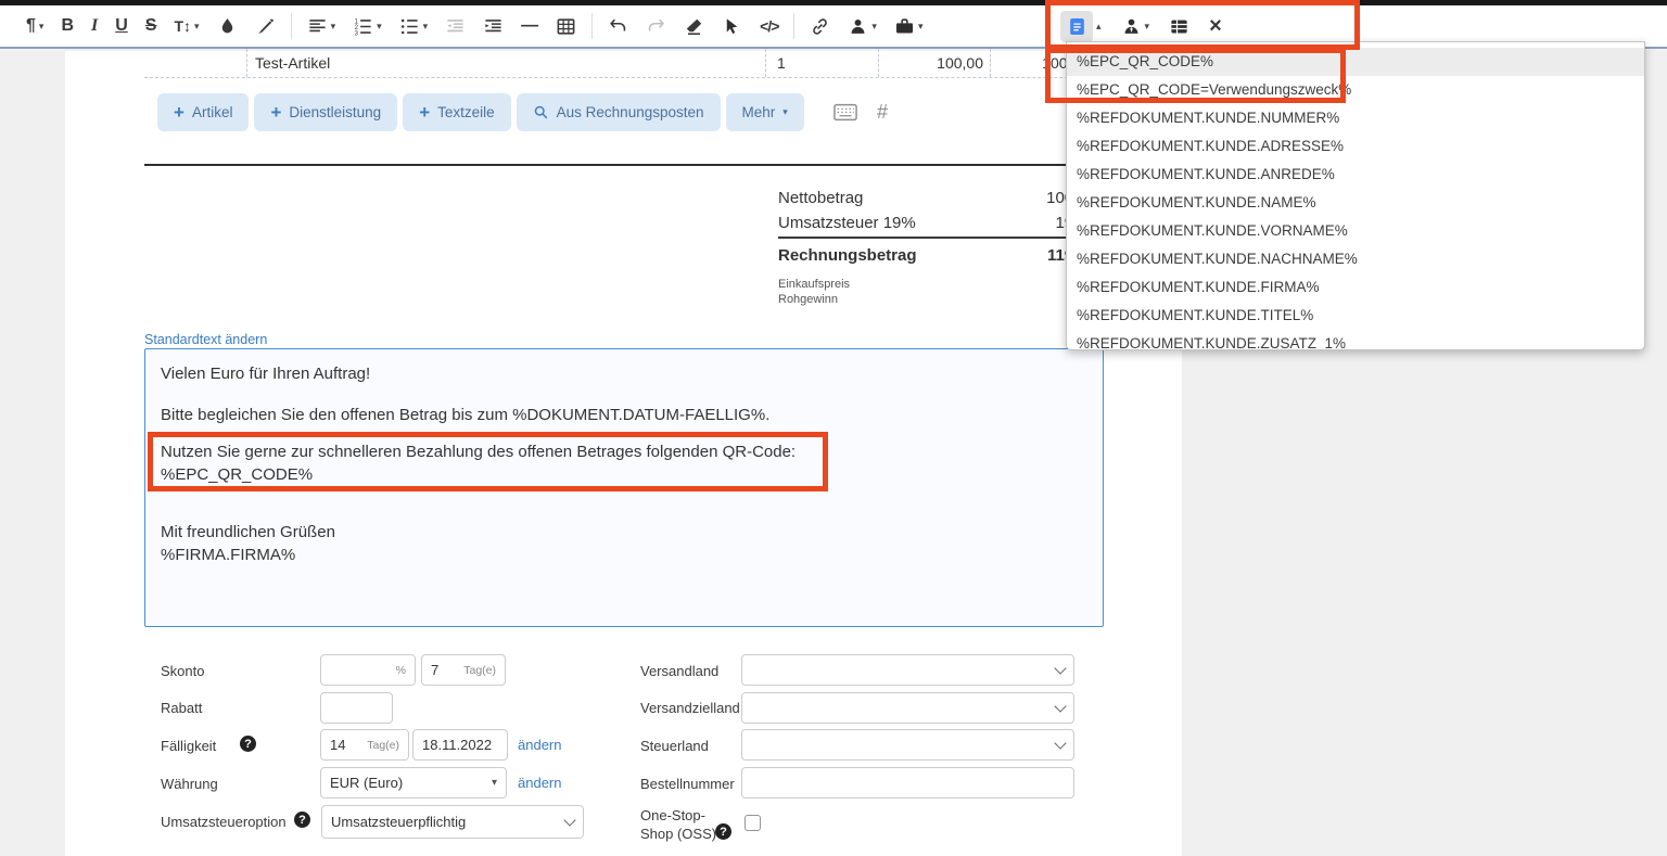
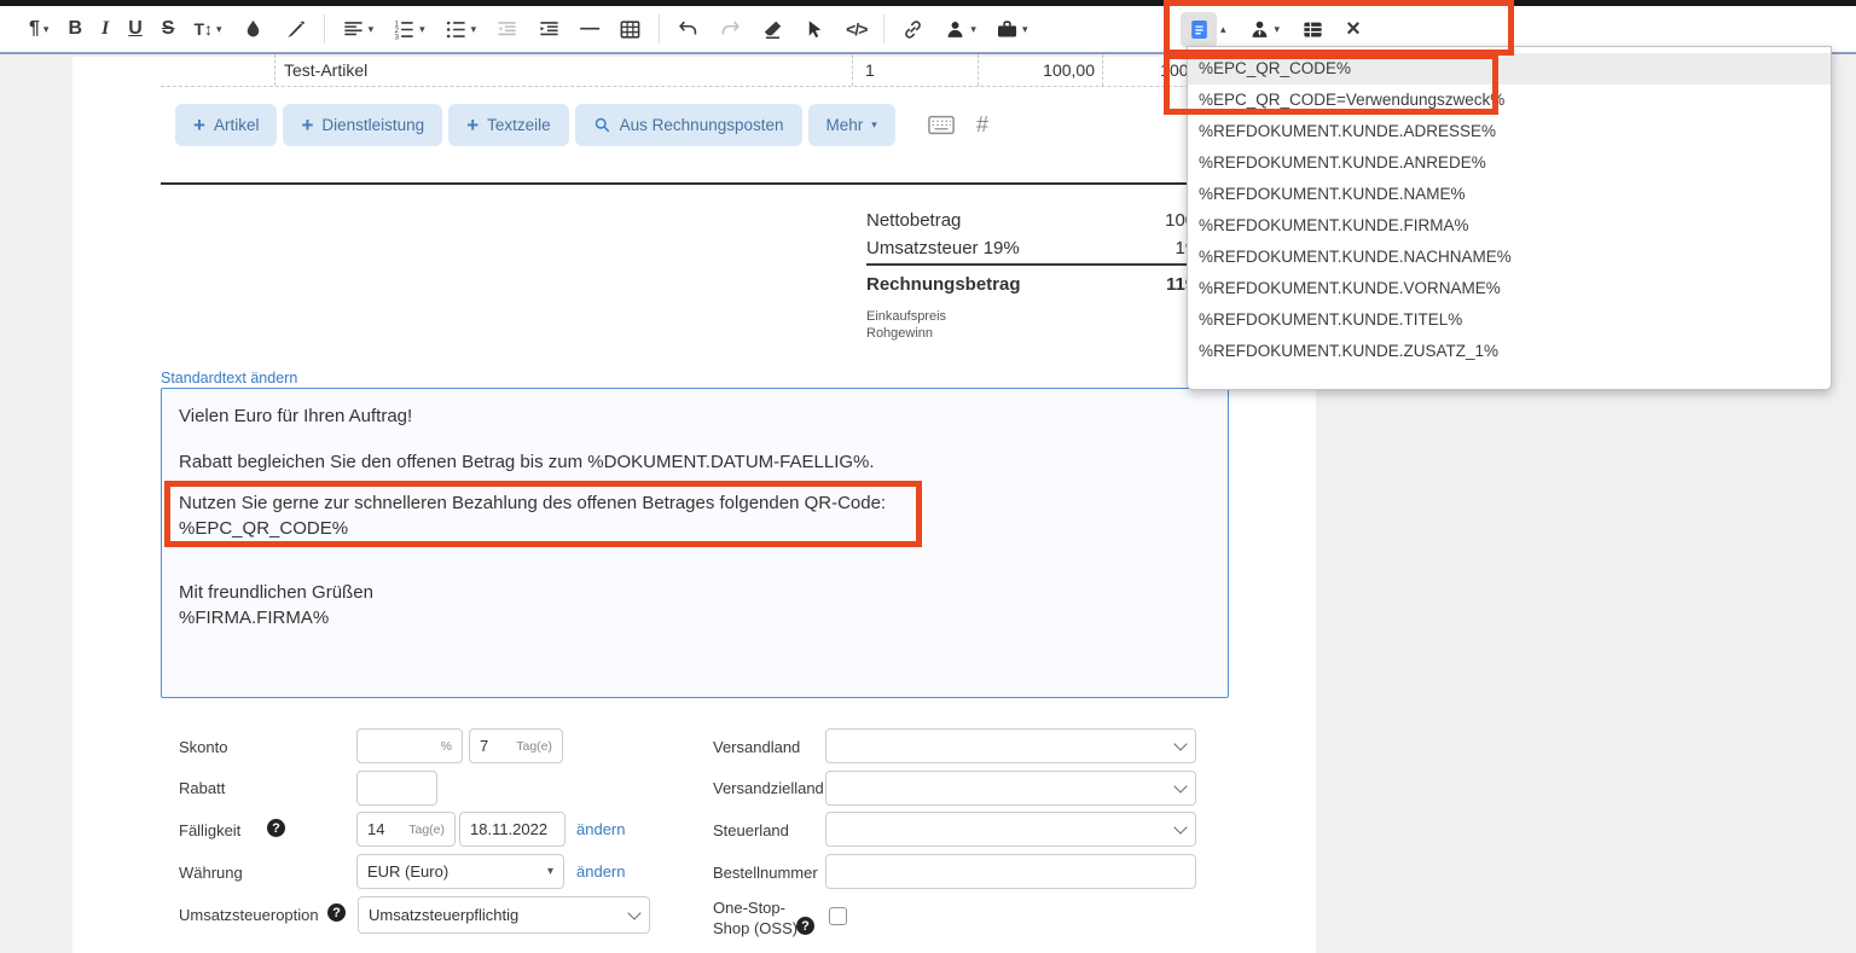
  ¶
  ▾
  B
  I
  U
  S
  T↕
  ▾
  ▾
  ▾
  ▾
  —
  </>
  ▾
  ▾
  ▴
  ▾
  ×
  Test-Artikel
  1
  100,00
  +
  Artikel
  +
  Dienstleistung
  +
  Textzeile
  Aus Rechnungsposten
  Mehr
  ▾
  #
  Nettobetrag
  Umsatzsteuer 19%
  Rechnungsbetrag
  Einkaufspreis
  Rohgewinn
  Standardtext ändern
  Vielen Euro für Ihren Auftrag!
- Bitte begleichen Sie den offenen Betrag bis zum %DOKUMENT.DATUM-FAELLIG%.
+ Rabatt begleichen Sie den offenen Betrag bis zum %DOKUMENT.DATUM-FAELLIG%.
  Nutzen Sie gerne zur schnelleren Bezahlung des offenen Betrages folgenden QR-Code:
  %EPC_QR_CODE%
  Mit freundlichen Grüßen
  %FIRMA.FIRMA%
  Skonto
  %
  7
  Tag(e)
  Rabatt
  Fälligkeit
  ?
  14
  Tag(e)
  18.11.2022
  ändern
  Währung
  EUR (Euro)
  ▾
  ändern
  Umsatzsteueroption
  ?
  Umsatzsteuerpflichtig
  Versandland
  Versandzielland
  Steuerland
  Bestellnummer
  One-Stop-
  Shop (OSS)
  ?
  %EPC_QR_CODE%
  %EPC_QR_CODE=Verwendungszweck%
- %REFDOKUMENT.KUNDE.NUMMER%
  %REFDOKUMENT.KUNDE.ADRESSE%
  %REFDOKUMENT.KUNDE.ANREDE%
  %REFDOKUMENT.KUNDE.NAME%
- %REFDOKUMENT.KUNDE.VORNAME%
+ %REFDOKUMENT.KUNDE.FIRMA%
  %REFDOKUMENT.KUNDE.NACHNAME%
- %REFDOKUMENT.KUNDE.FIRMA%
+ %REFDOKUMENT.KUNDE.VORNAME%
  %REFDOKUMENT.KUNDE.TITEL%
  %REFDOKUMENT.KUNDE.ZUSATZ_1%
